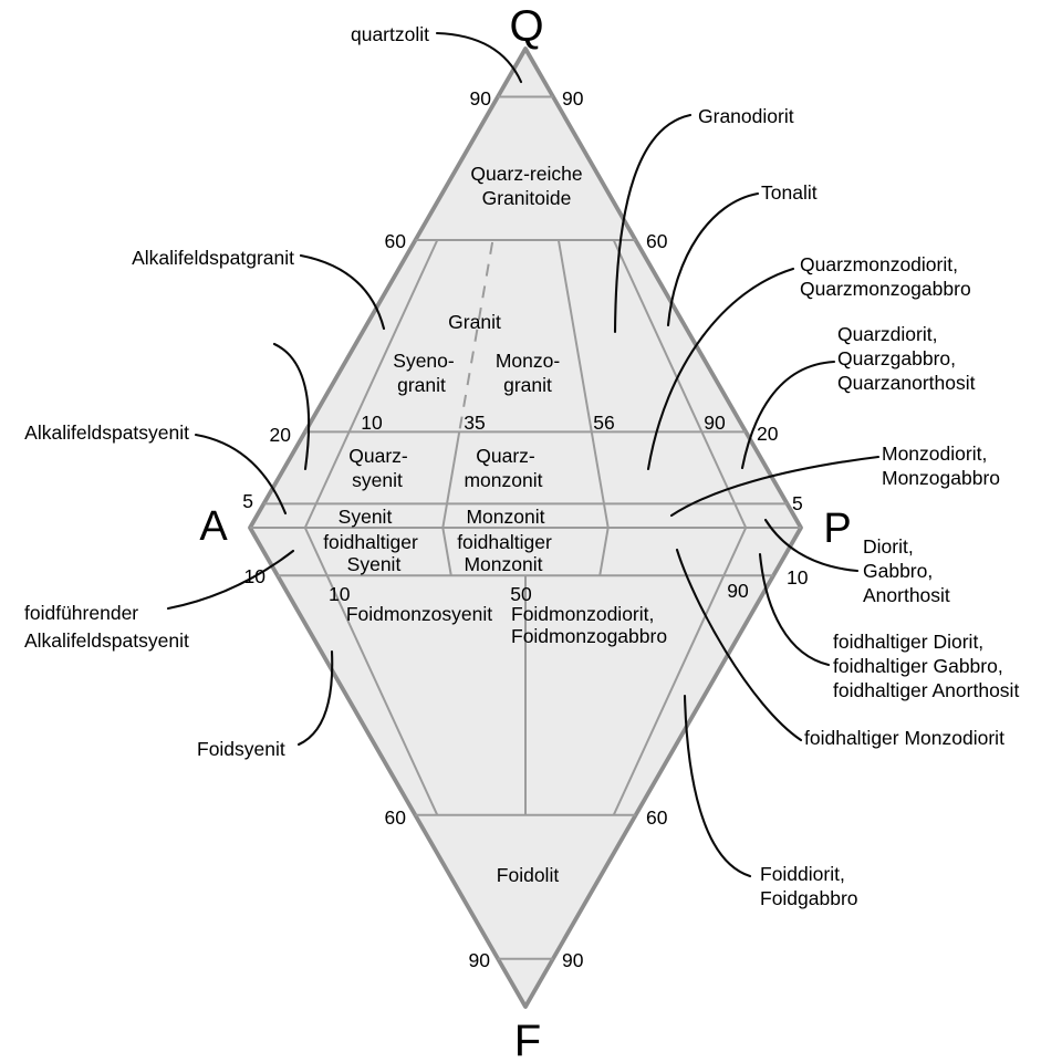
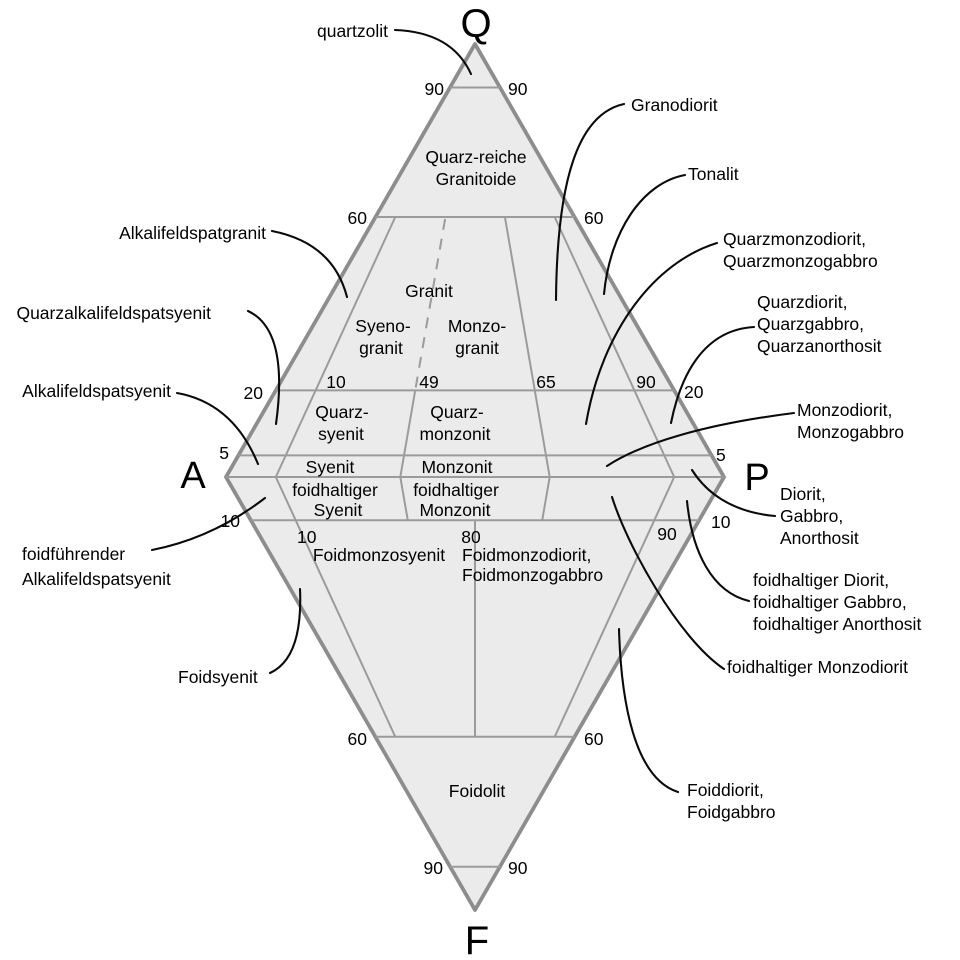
  Q
  A
  P
  F
  90
  90
  60
  60
  20
  20
  10
- 35
+ 49
- 56
+ 65
  90
  5
  5
  10
  10
  10
- 50
+ 80
  90
  60
  60
  90
  90
  Quarz-reiche
  Granitoide
  Granit
  Syeno-
  granit
  Monzo-
  granit
  Quarz-
  syenit
  Quarz-
  monzonit
  Syenit
  Monzonit
  foidhaltiger
  Syenit
  foidhaltiger
  Monzonit
  Foidmonzosyenit
  Foidmonzodiorit,
  Foidmonzogabbro
  Foidolit
  quartzolit
  Alkalifeldspatgranit
+ Quarzalkalifeldspatsyenit
  Alkalifeldspatsyenit
  foidführender
  Alkalifeldspatsyenit
  Foidsyenit
  Granodiorit
  Tonalit
  Quarzmonzodiorit,
  Quarzmonzogabbro
  Quarzdiorit,
  Quarzgabbro,
  Quarzanorthosit
  Monzodiorit,
  Monzogabbro
  Diorit,
  Gabbro,
  Anorthosit
  foidhaltiger Diorit,
  foidhaltiger Gabbro,
  foidhaltiger Anorthosit
  foidhaltiger Monzodiorit
  Foiddiorit,
  Foidgabbro
